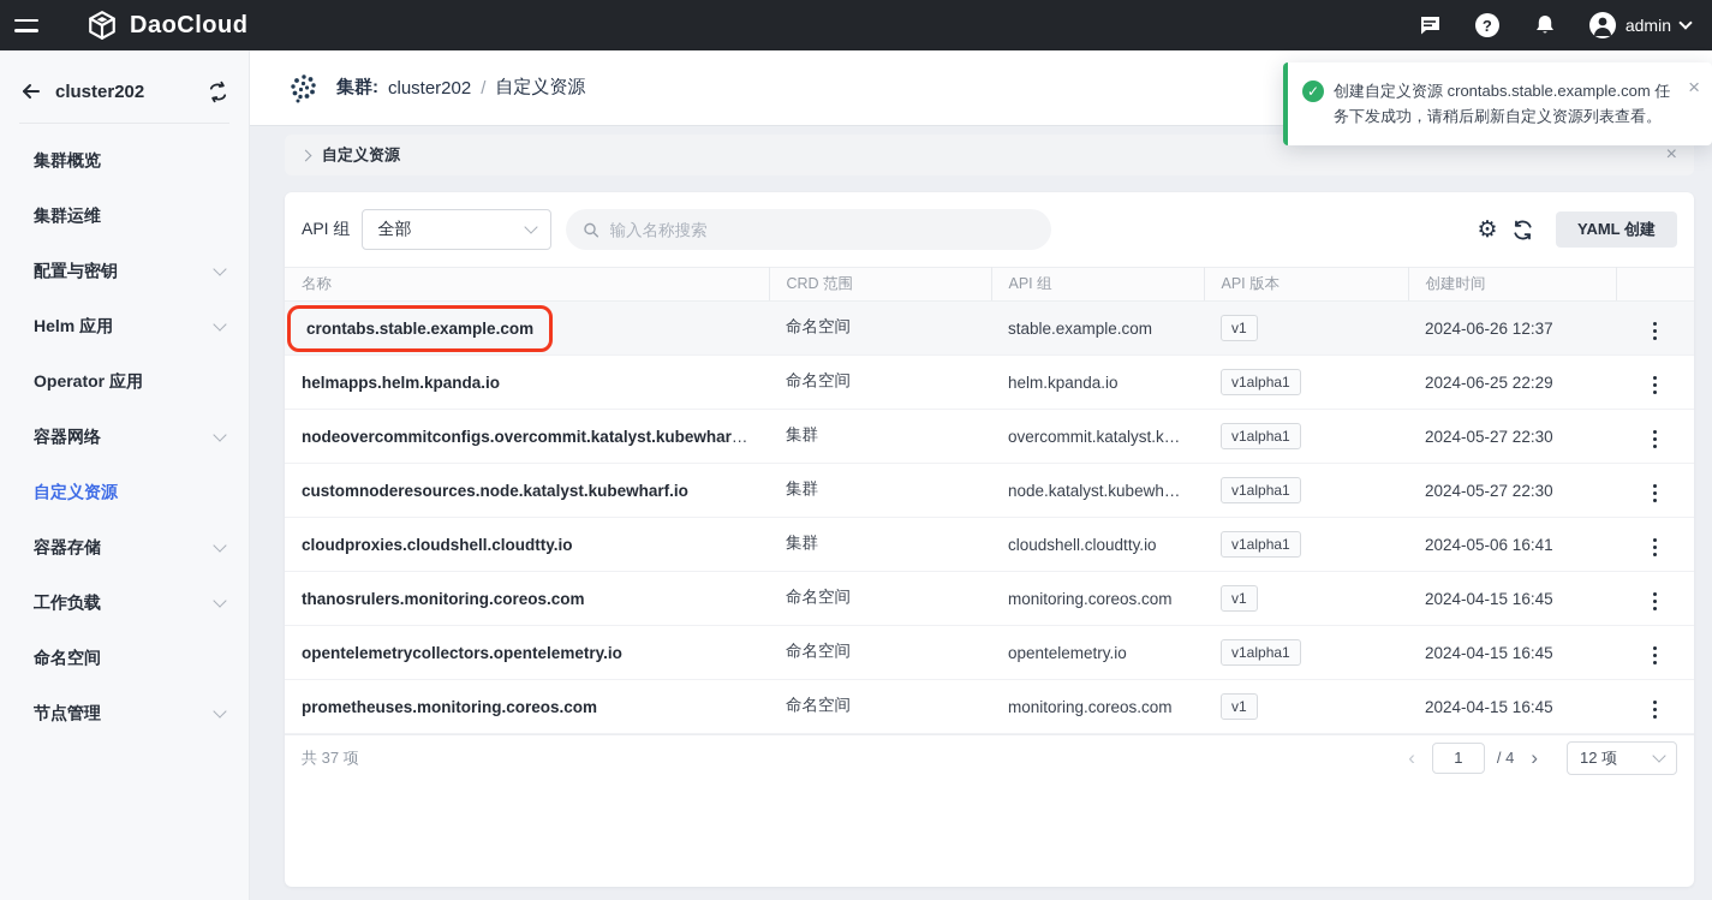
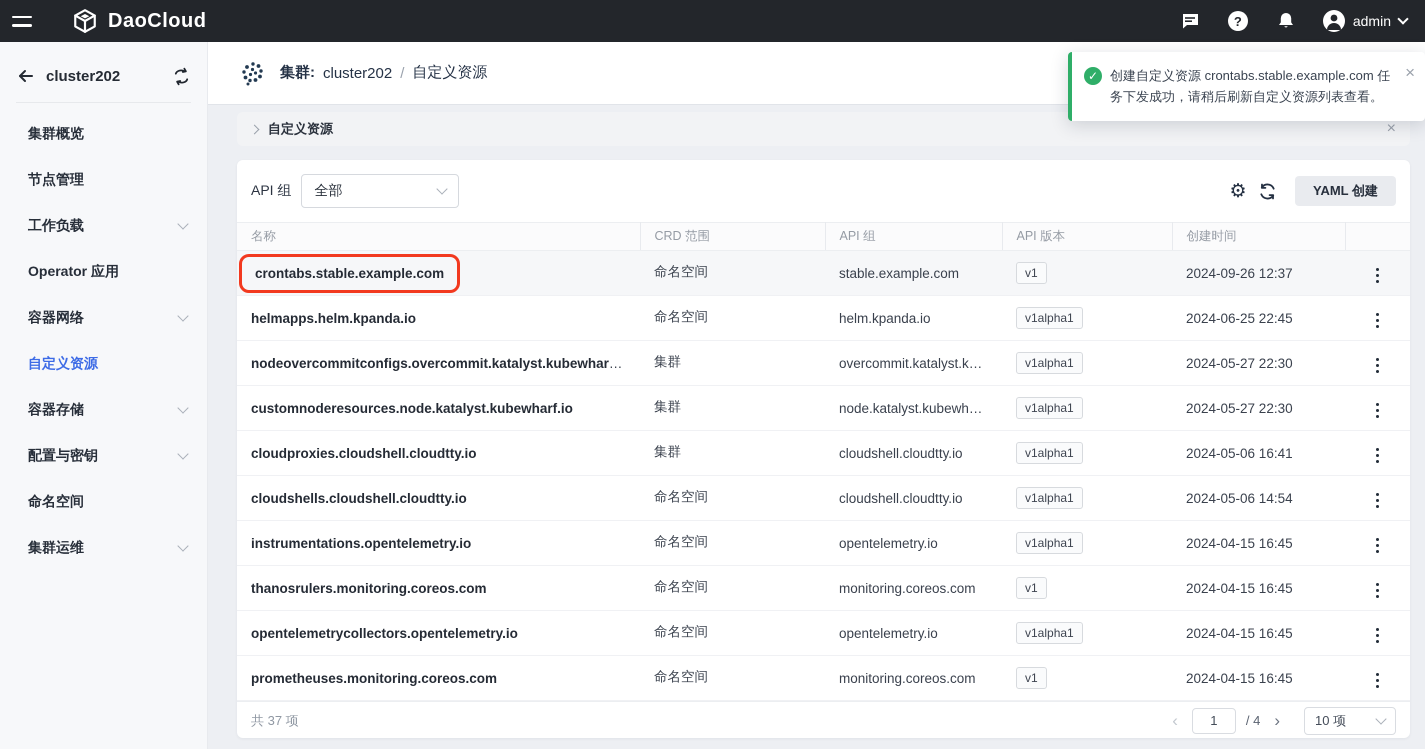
  DaoCloud
  ?
  admin
  cluster202
  集群概览
- 集群运维
+ 节点管理
- 配置与密钥
+ 工作负载
- Helm 应用
  Operator 应用
  容器网络
  自定义资源
  容器存储
- 工作负载
+ 配置与密钥
  命名空间
- 节点管理
+ 集群运维
  集群:
  cluster202
  /
  自定义资源
  ✓
  创建自定义资源 crontabs.stable.example.com 任务下发成功，请稍后刷新自定义资源列表查看。
  ×
  自定义资源
  ×
  API 组
  全部
- 输入名称搜索
  ⚙
  YAML 创建
  名称	CRD 范围	API 组	API 版本	创建时间
- crontabs.stable.example.com	命名空间	stable.example.com	v1	2024-06-26 12:37
+ crontabs.stable.example.com	命名空间	stable.example.com	v1	2024-09-26 12:37
- helmapps.helm.kpanda.io	命名空间	helm.kpanda.io	v1alpha1	2024-06-25 22:29
+ helmapps.helm.kpanda.io	命名空间	helm.kpanda.io	v1alpha1	2024-06-25 22:45
  nodeovercommitconfigs.overcommit.katalyst.kubewharf.io	集群	overcommit.katalyst.kub...	v1alpha1	2024-05-27 22:30
  customnoderesources.node.katalyst.kubewharf.io	集群	node.katalyst.kubewharf.io	v1alpha1	2024-05-27 22:30
  cloudproxies.cloudshell.cloudtty.io	集群	cloudshell.cloudtty.io	v1alpha1	2024-05-06 16:41
+ cloudshells.cloudshell.cloudtty.io	命名空间	cloudshell.cloudtty.io	v1alpha1	2024-05-06 14:54
+ instrumentations.opentelemetry.io	命名空间	opentelemetry.io	v1alpha1	2024-04-15 16:45
  thanosrulers.monitoring.coreos.com	命名空间	monitoring.coreos.com	v1	2024-04-15 16:45
  opentelemetrycollectors.opentelemetry.io	命名空间	opentelemetry.io	v1alpha1	2024-04-15 16:45
  prometheuses.monitoring.coreos.com	命名空间	monitoring.coreos.com	v1	2024-04-15 16:45
  共 37 项
  ‹
  1
  / 4
  ›
- 12 项
+ 10 项
